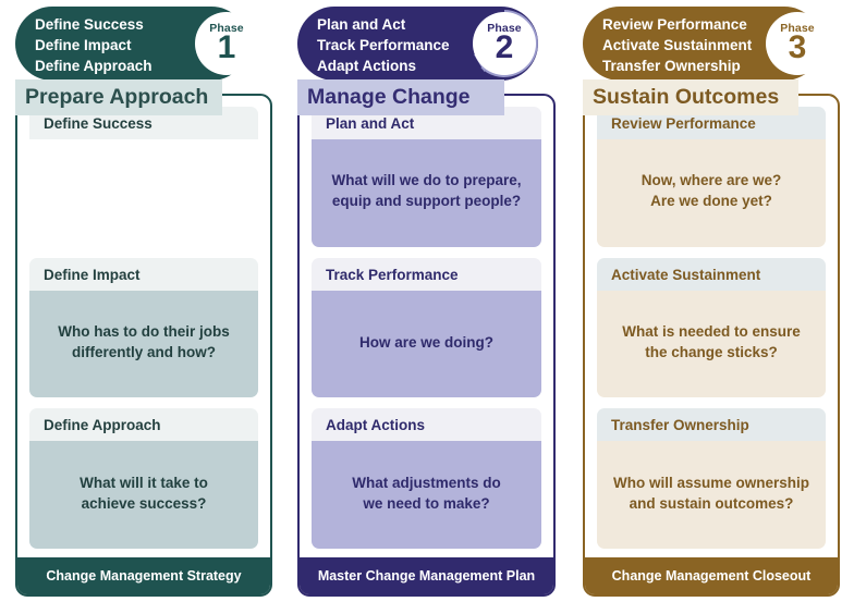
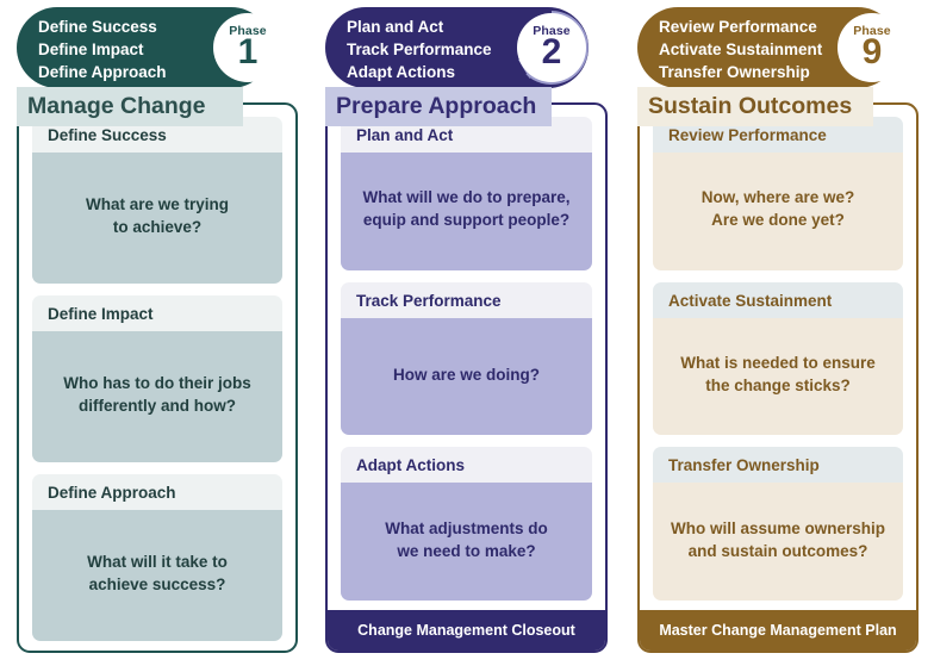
  Define Success
  Define Impact
  Define Approach
  Phase
  1
- Prepare Approach
+ Manage Change
  Define Success
+ What are we trying
+ to achieve?
  Define Impact
  Who has to do their jobs
  differently and how?
  Define Approach
  What will it take to
  achieve success?
- Change Management Strategy
  Plan and Act
  Track Performance
  Adapt Actions
  Phase
  2
- Manage Change
+ Prepare Approach
  Plan and Act
  What will we do to prepare,
  equip and support people?
  Track Performance
  How are we doing?
  Adapt Actions
  What adjustments do
  we need to make?
- Master Change Management Plan
+ Change Management Closeout
  Review Performance
  Activate Sustainment
  Transfer Ownership
  Phase
- 3
+ 9
  Sustain Outcomes
  Review Performance
  Now, where are we?
  Are we done yet?
  Activate Sustainment
  What is needed to ensure
  the change sticks?
  Transfer Ownership
  Who will assume ownership
  and sustain outcomes?
- Change Management Closeout
+ Master Change Management Plan
